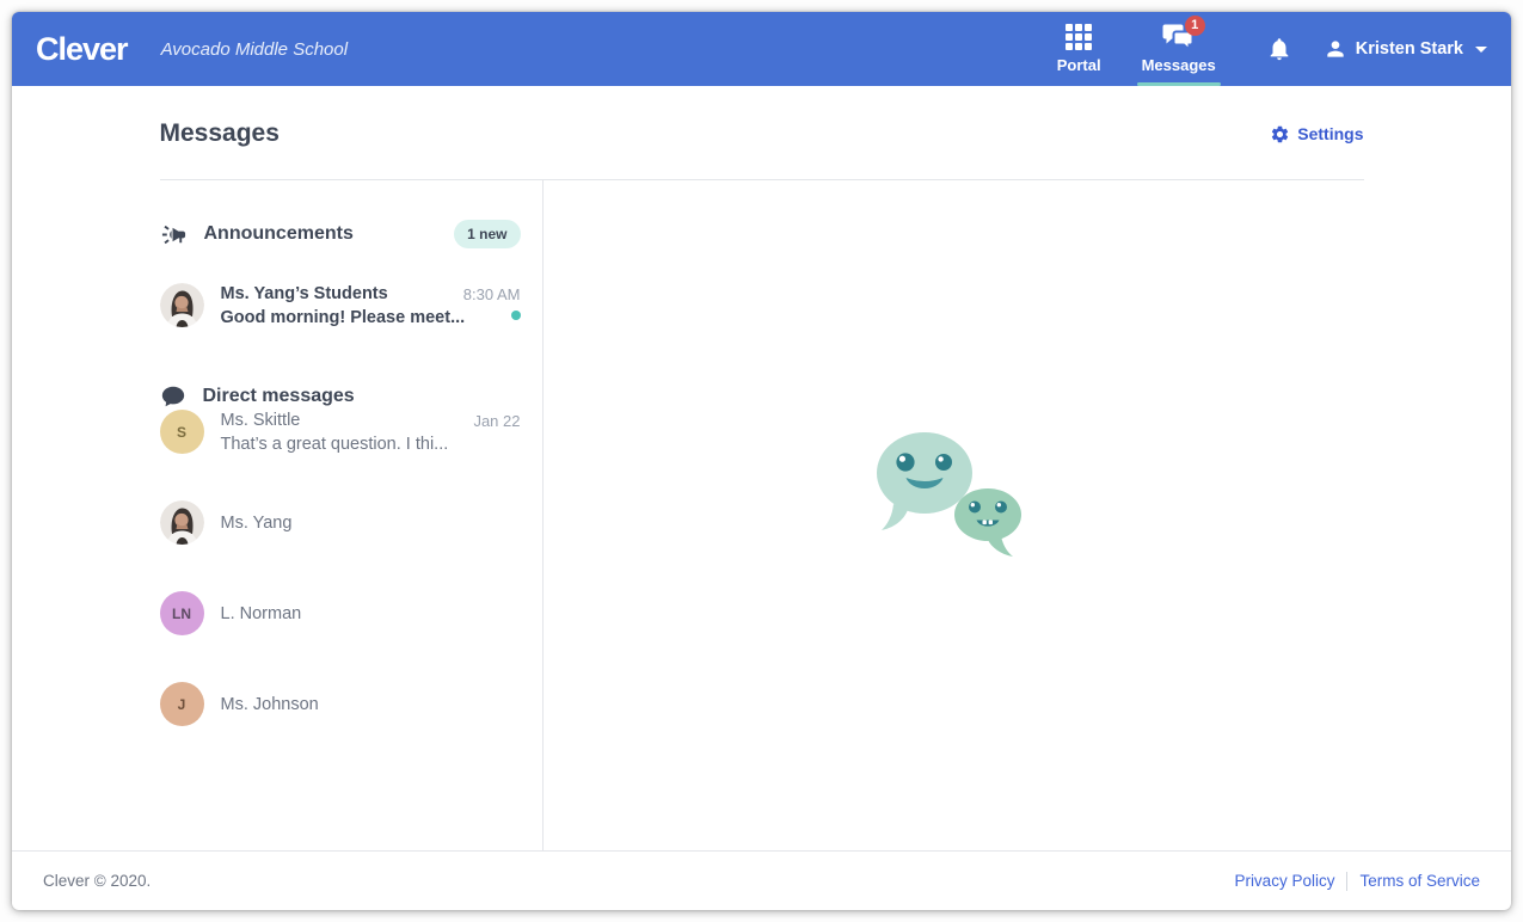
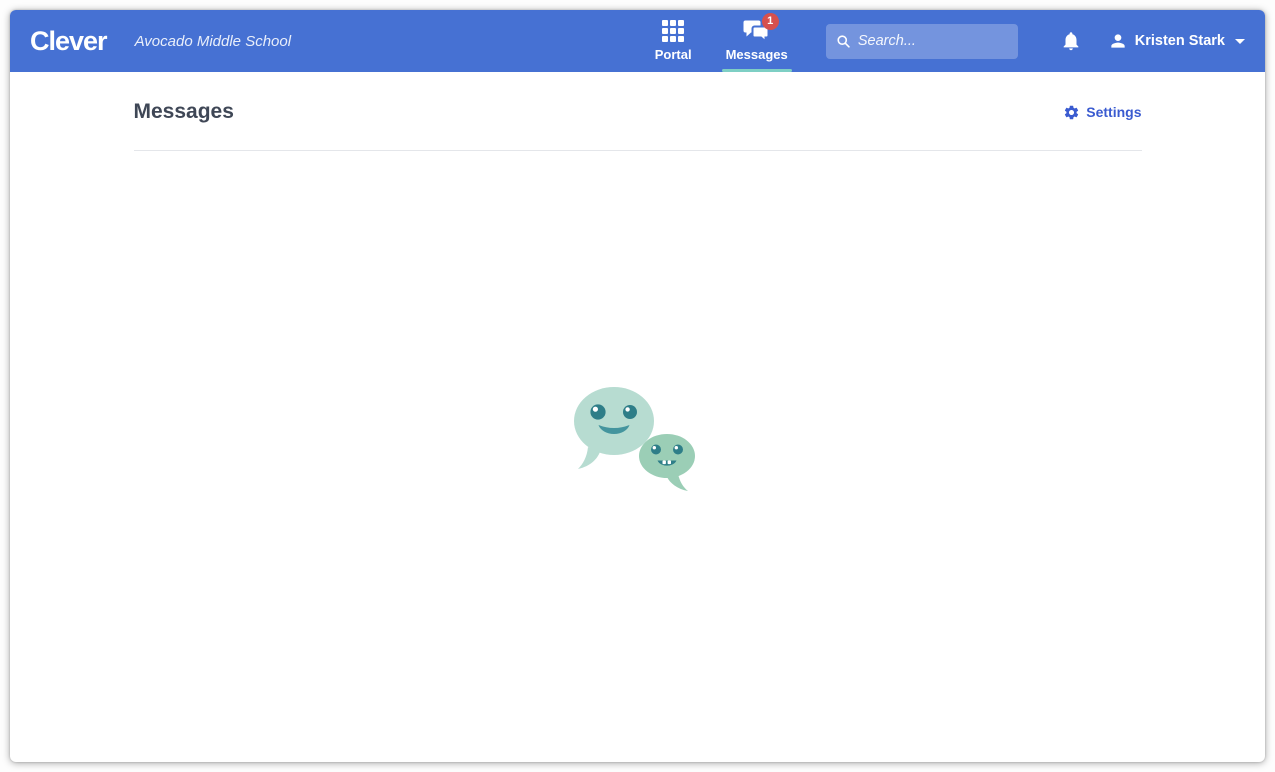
  Clever
  Avocado Middle School
  Portal
  1
  Messages
+ Search...
  Kristen Stark
  Messages
  Settings
- Announcements
- 1 new
- Ms. Yang’s Students
- 8:30 AM
- Good morning! Please meet...
- Direct messages
- S
- Ms. Skittle
- Jan 22
- That’s a great question. I thi...
- Ms. Yang
- LN
- L. Norman
- J
- Ms. Johnson
- Clever © 2020.
- Privacy Policy
- Terms of Service
